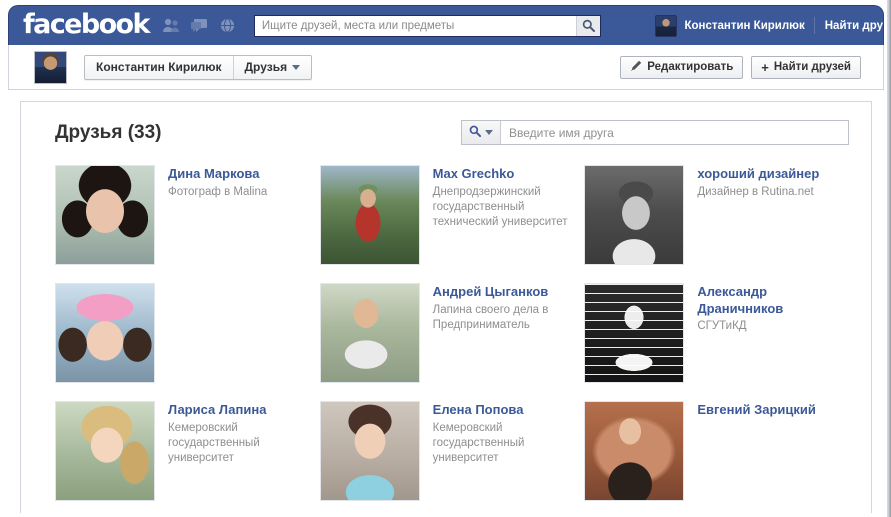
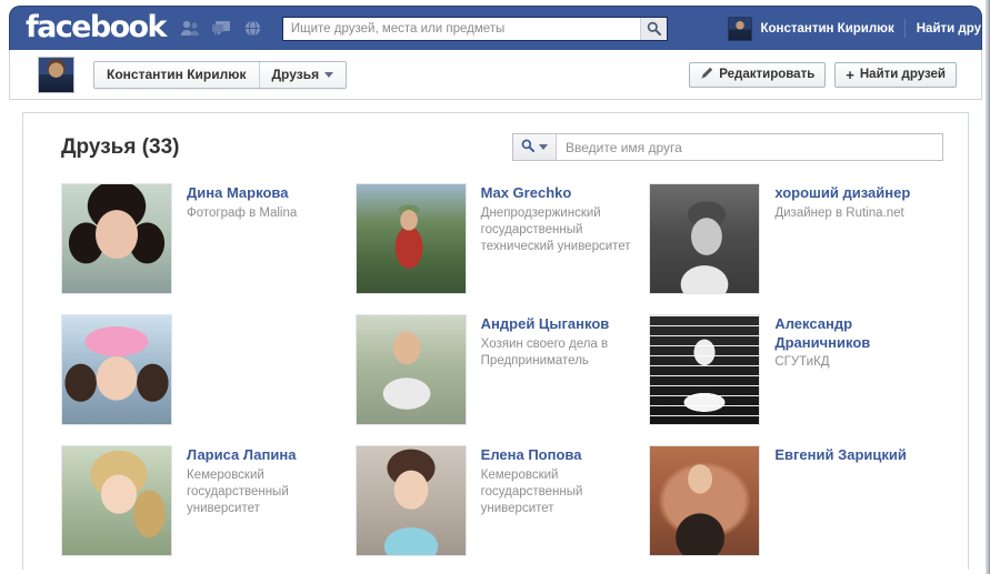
  facebook
  Ищите друзей, места или предметы
  Константин Кирилюк
  Найти дру
  Константин Кирилюк
  Друзья
  Редактировать
  +
  Найти друзей
  Друзья (33)
  Введите имя друга
  Дина Маркова
  Фотограф в Malina
  Max Grechko
  Днепродзержинский государственный технический университет
  хороший дизайнер
  Дизайнер в Rutina.net
  Андрей Цыганков
- Лапина своего дела в Предприниматель
+ Хозяин своего дела в Предприниматель
  Александр Драничников
  СГУТиКД
  Лариса Лапина
  Кемеровский государственный университет
  Елена Попова
  Кемеровский государственный университет
  Евгений Зарицкий
